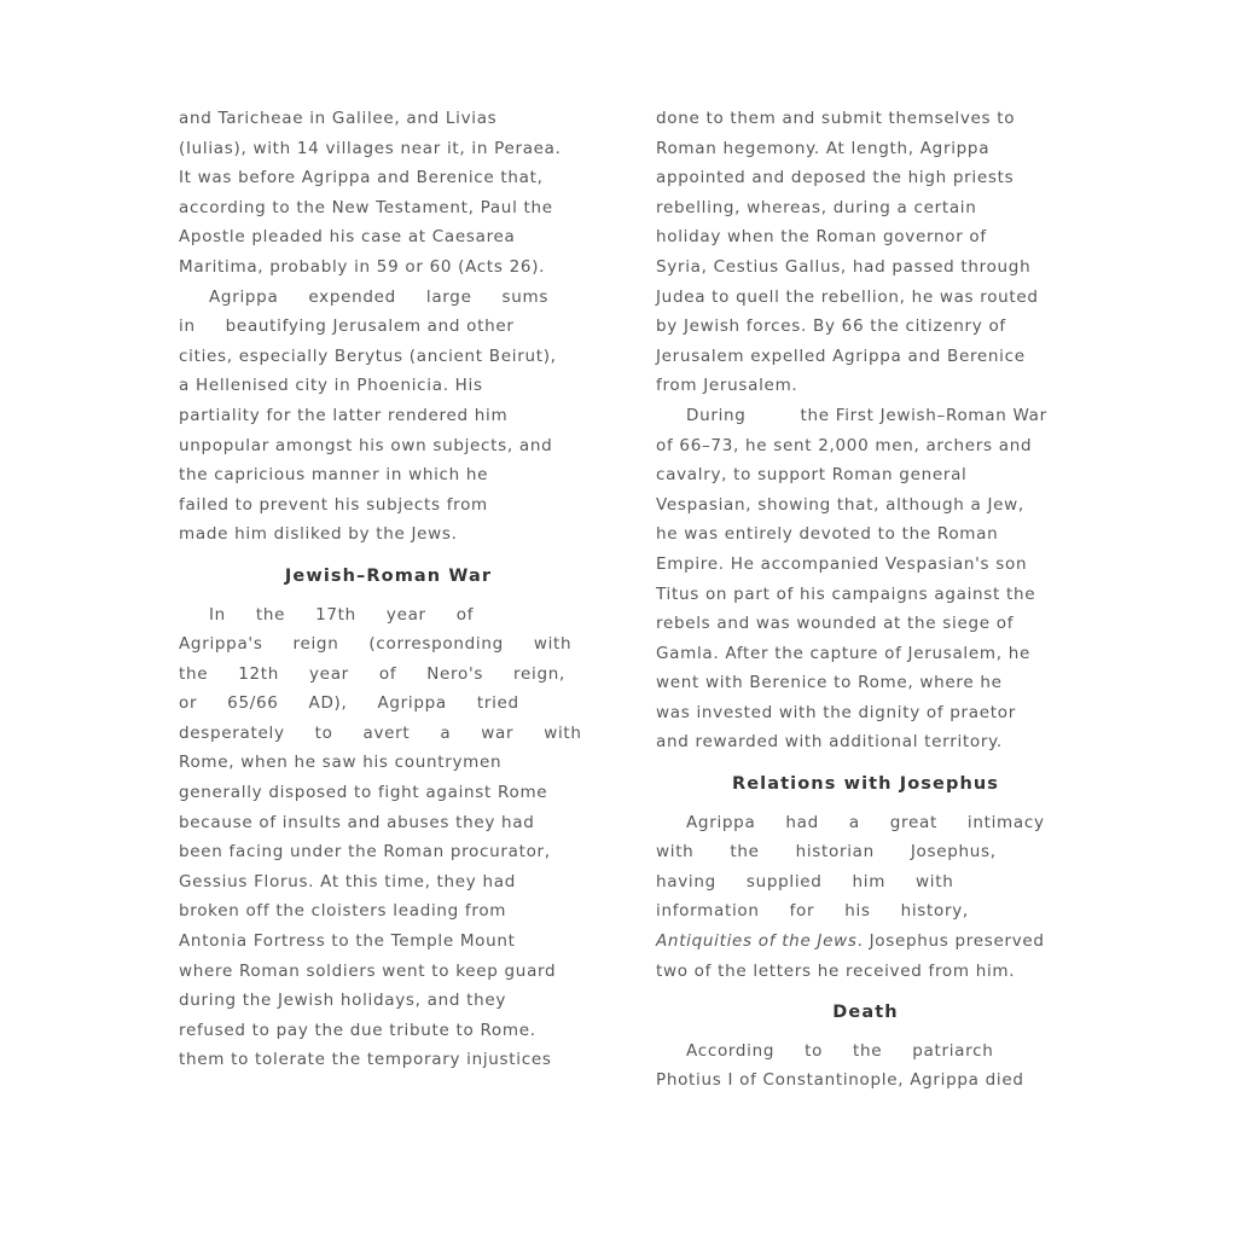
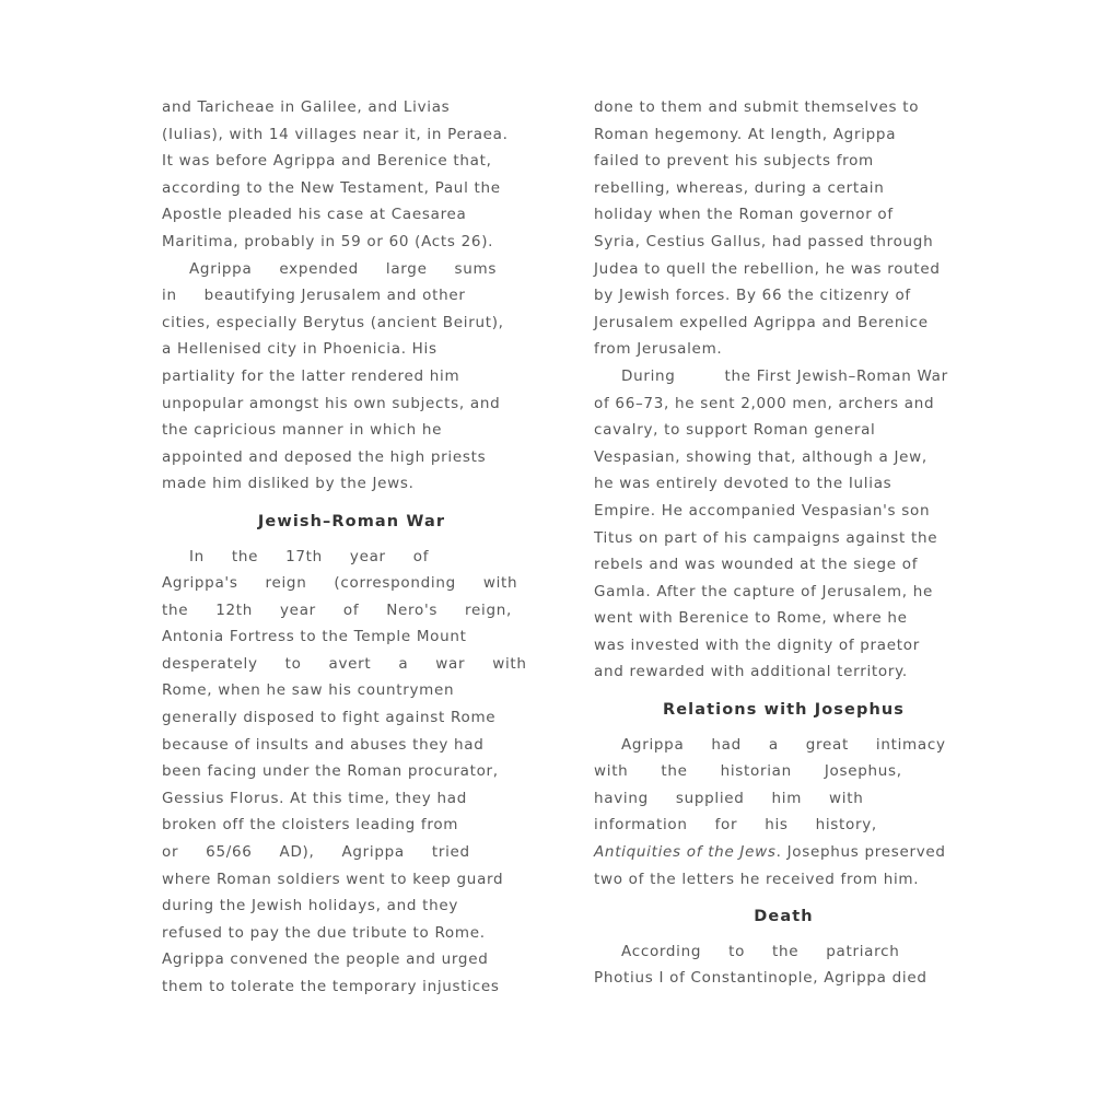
  and Taricheae in Galilee, and Livias
  (Iulias), with 14 villages near it, in Peraea.
  It was before Agrippa and Berenice that,
  according to the New Testament, Paul the
  Apostle pleaded his case at Caesarea
  Maritima, probably in 59 or 60 (Acts 26).
  Agrippa expended large sums
  in beautifying Jerusalem and other
  cities, especially Berytus (ancient Beirut),
  a Hellenised city in Phoenicia. His
  partiality for the latter rendered him
  unpopular amongst his own subjects, and
  the capricious manner in which he
- failed to prevent his subjects from
+ appointed and deposed the high priests
  made him disliked by the Jews.
  Jewish–Roman War
  In the 17th year of
  Agrippa's reign (corresponding with
  the 12th year of Nero's reign,
- or 65/66 AD), Agrippa tried
+ Antonia Fortress to the Temple Mount
  desperately to avert a war with
  Rome, when he saw his countrymen
  generally disposed to fight against Rome
  because of insults and abuses they had
  been facing under the Roman procurator,
  Gessius Florus. At this time, they had
  broken off the cloisters leading from
- Antonia Fortress to the Temple Mount
+ or 65/66 AD), Agrippa tried
  where Roman soldiers went to keep guard
  during the Jewish holidays, and they
  refused to pay the due tribute to Rome.
+ Agrippa convened the people and urged
  them to tolerate the temporary injustices
  done to them and submit themselves to
  Roman hegemony. At length, Agrippa
- appointed and deposed the high priests
+ failed to prevent his subjects from
  rebelling, whereas, during a certain
  holiday when the Roman governor of
  Syria, Cestius Gallus, had passed through
  Judea to quell the rebellion, he was routed
  by Jewish forces. By 66 the citizenry of
  Jerusalem expelled Agrippa and Berenice
  from Jerusalem.
  During the First Jewish–Roman War
  of 66–73, he sent 2,000 men, archers and
  cavalry, to support Roman general
  Vespasian, showing that, although a Jew,
- he was entirely devoted to the Roman
+ he was entirely devoted to the Iulias
  Empire. He accompanied Vespasian's son
  Titus on part of his campaigns against the
  rebels and was wounded at the siege of
  Gamla. After the capture of Jerusalem, he
  went with Berenice to Rome, where he
  was invested with the dignity of praetor
  and rewarded with additional territory.
  Relations with Josephus
  Agrippa had a great intimacy
  with the historian Josephus,
  having supplied him with
  information for his history,
  Antiquities of the Jews. Josephus preserved
  two of the letters he received from him.
  Death
  According to the patriarch
  Photius I of Constantinople, Agrippa died
